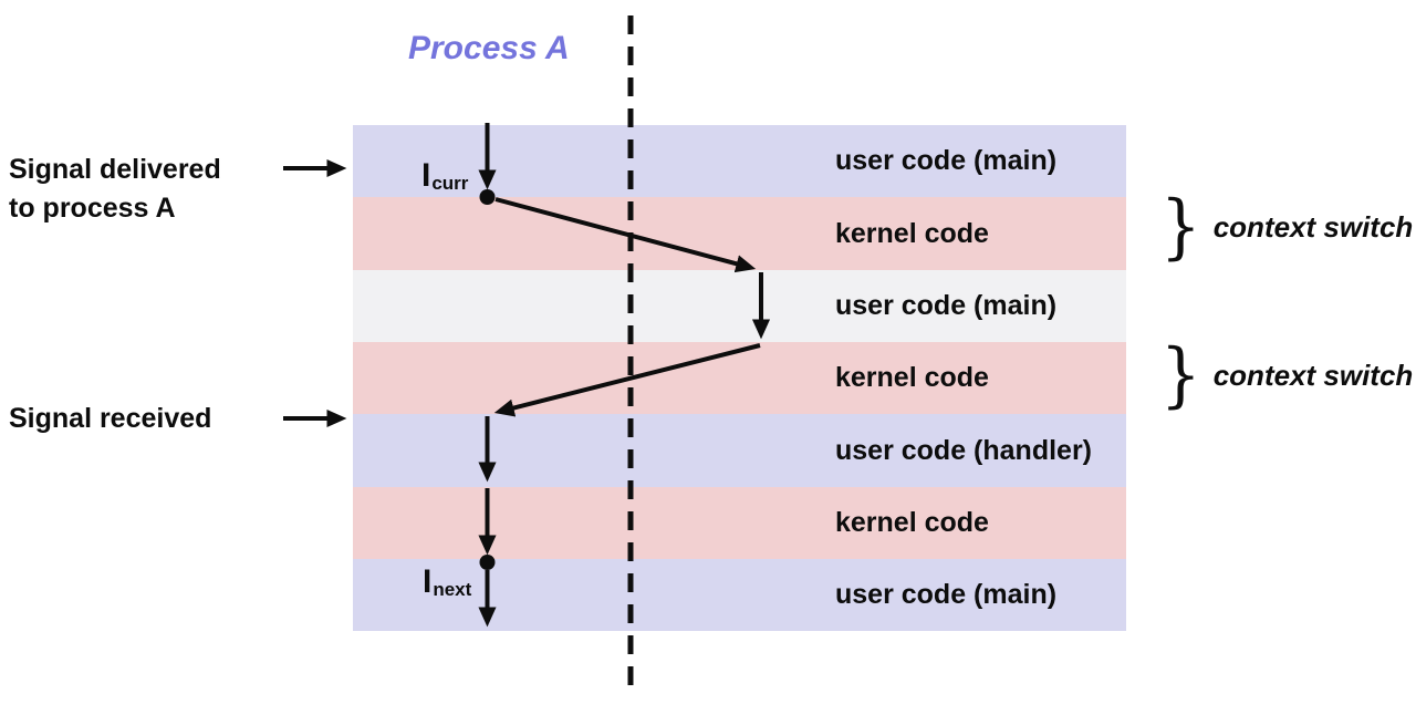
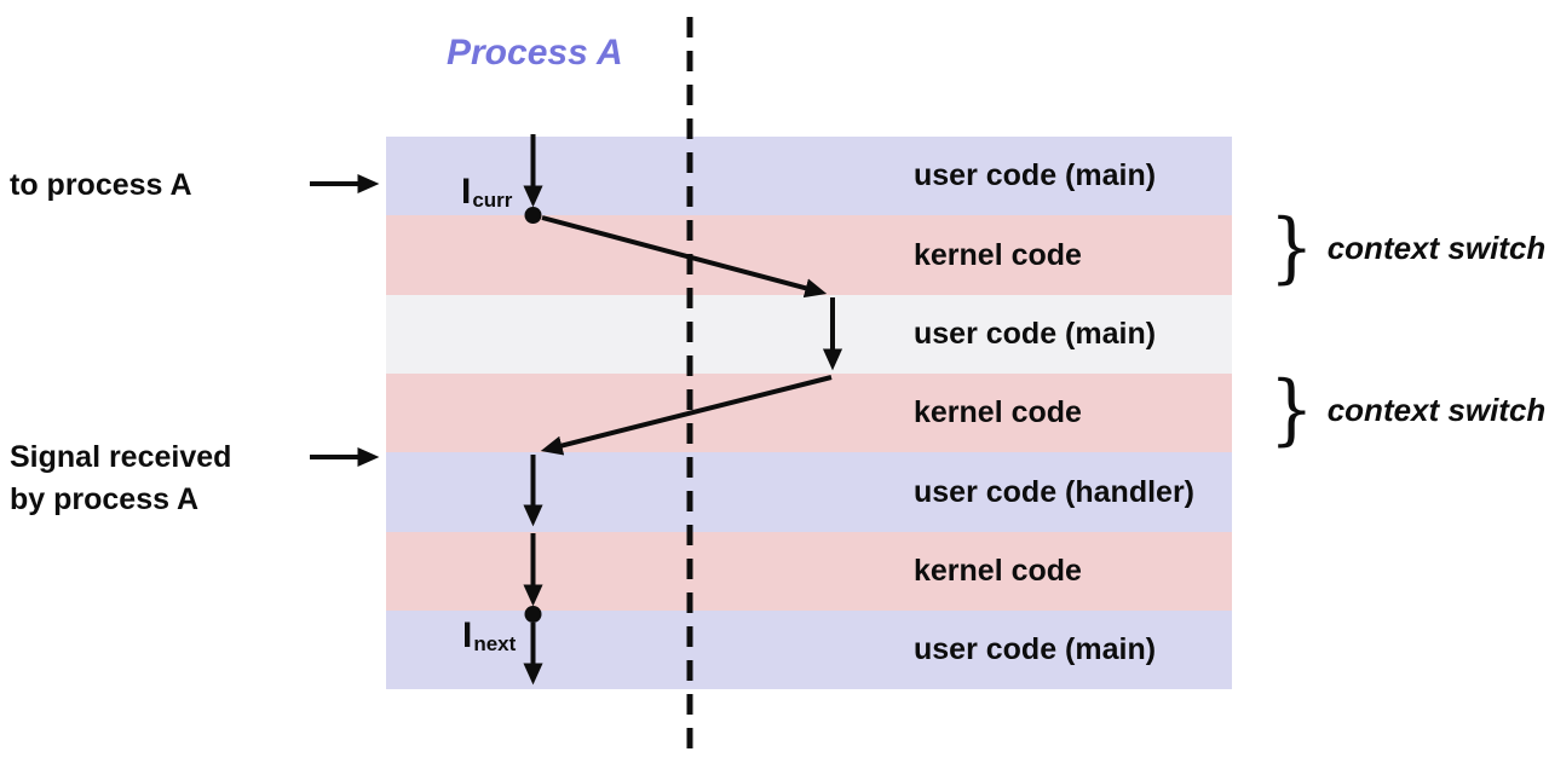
  Process A
  user code (main)
  kernel code
  user code (main)
  kernel code
  user code (handler)
  kernel code
  user code (main)
- Signal delivered
  to process A
  Signal received
+ by process A
  }
  context switch
  }
  context switch
  Icurr
  Inext
